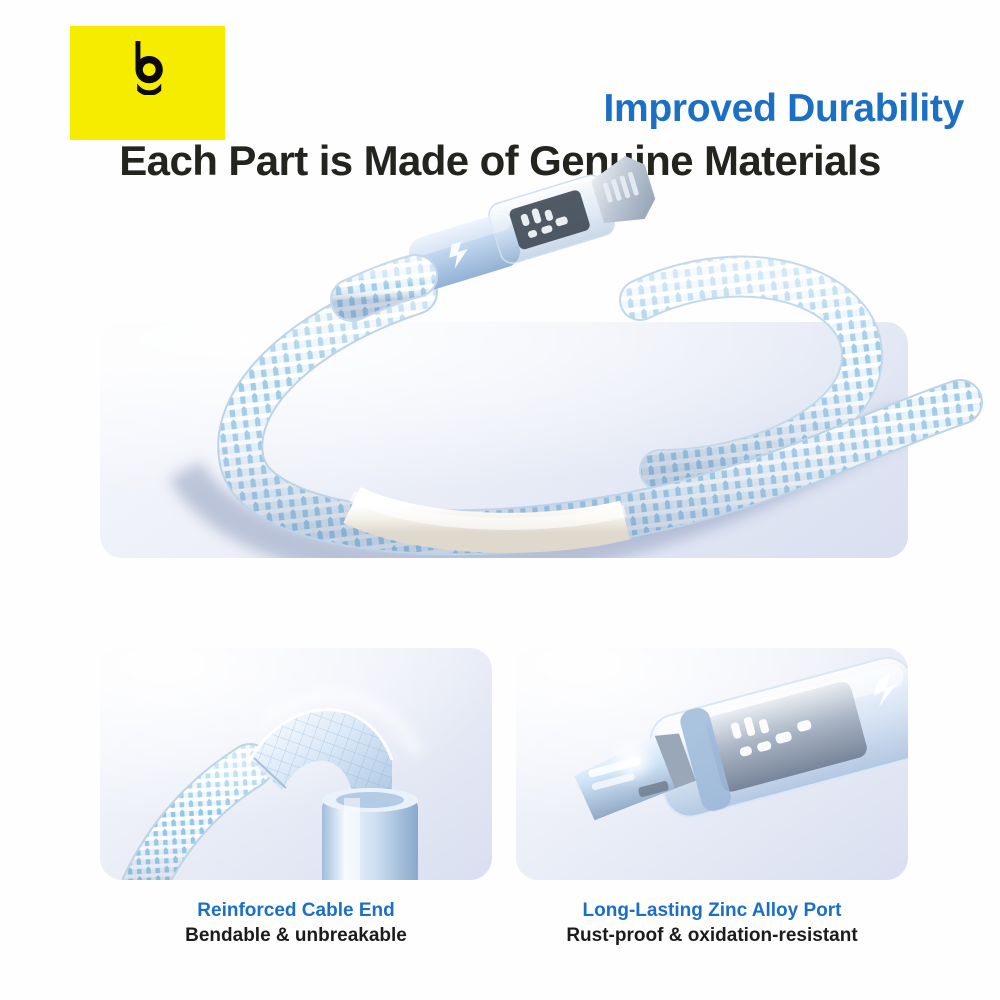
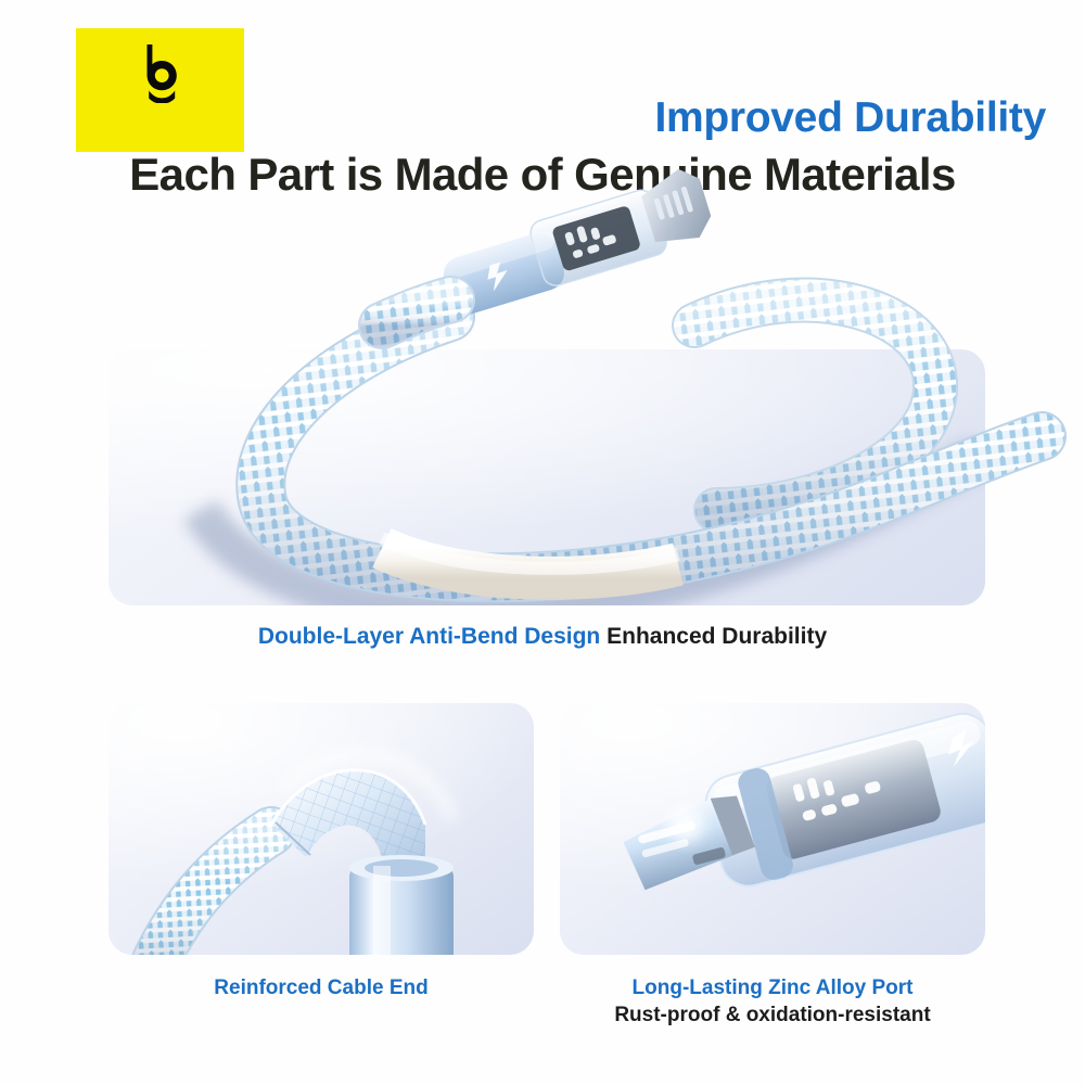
  Improved Durability
  Each Part is Made of Genine Materials
+ Double-Layer Anti-Bend Design Enhanced Durability
  Reinforced Cable End
- Bendable & unbreakable
  Long-Lasting Zinc Alloy Port
  Rust-proof & oxidation-resistant
